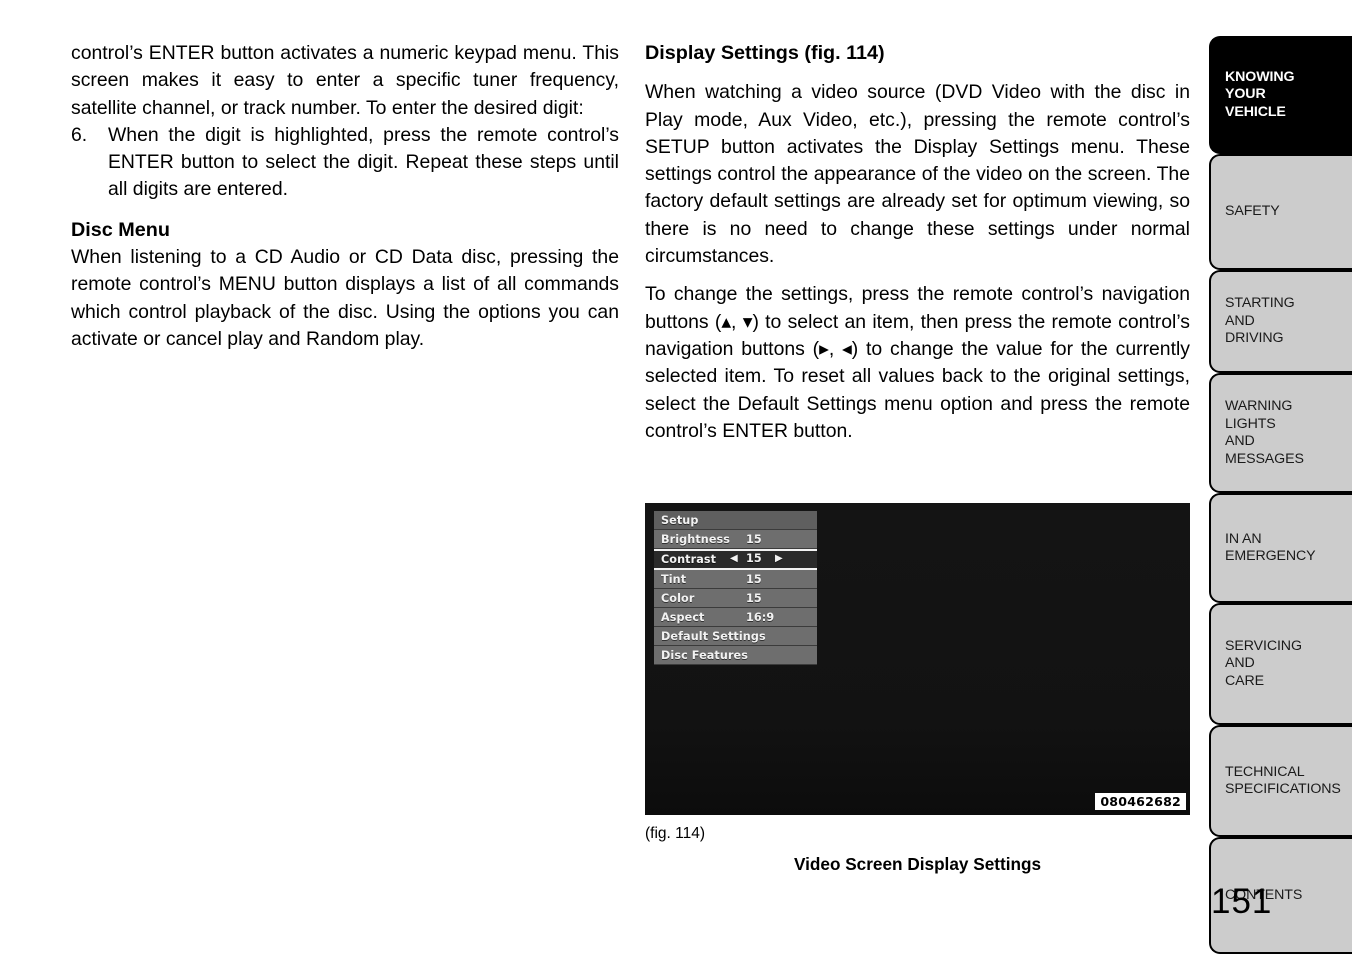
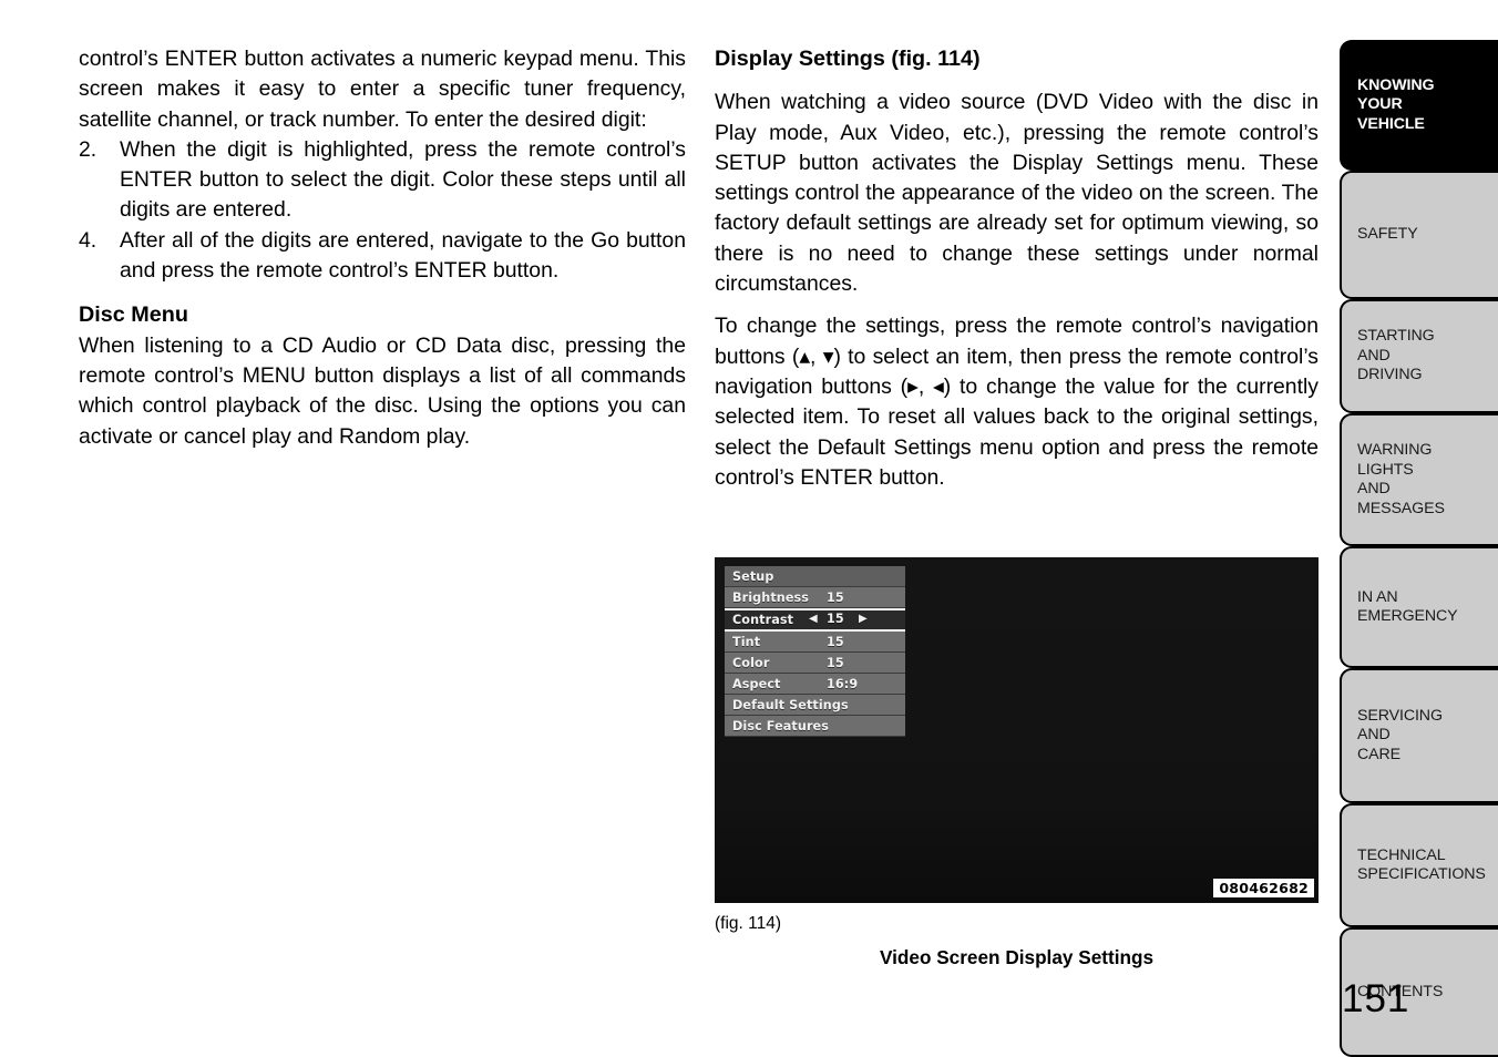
  control’s ENTER button activates a numeric keypad menu. This screen makes it easy to enter a specific tuner frequency, satellite channel, or track number. To enter the desired digit:
- 6.
+ 2.
- When the digit is highlighted, press the remote control’s ENTER button to select the digit. Repeat these steps until all digits are entered.
+ When the digit is highlighted, press the remote control’s ENTER button to select the digit. Color these steps until all digits are entered.
+ 4.
+ After all of the digits are entered, navigate to the Go button and press the remote control’s ENTER button.
  Disc Menu
  When listening to a CD Audio or CD Data disc, pressing the remote control’s MENU button displays a list of all commands which control playback of the disc. Using the options you can activate or cancel play and Random play.
  Display Settings (fig. 114)
  When watching a video source (DVD Video with the disc in Play mode, Aux Video, etc.), pressing the remote control’s SETUP button activates the Display Settings menu. These settings control the appearance of the video on the screen. The factory default settings are already set for optimum viewing, so there is no need to change these settings under normal circumstances.
  To change the settings, press the remote control’s navigation buttons (▴, ▾) to select an item, then press the remote control’s navigation buttons (▸, ◂) to change the value for the currently selected item. To reset all values back to the original settings, select the Default Settings menu option and press the remote control’s ENTER button.
  Setup
  Brightness
  15
  Contrast
  ◀
  ▶
  15
  Tint
  15
  Color
  15
  Aspect
  16:9
  Default Settings
  Disc Features
  080462682
  (fig. 114)
  Video Screen Display Settings
  KNOWING
  YOUR
  VEHICLE
  SAFETY
  STARTING
  AND
  DRIVING
  WARNING
  LIGHTS
  AND
  MESSAGES
  IN AN
  EMERGENCY
  SERVICING
  AND
  CARE
  TECHNICAL
  SPECIFICATIONS
  CONTENTS
  151
